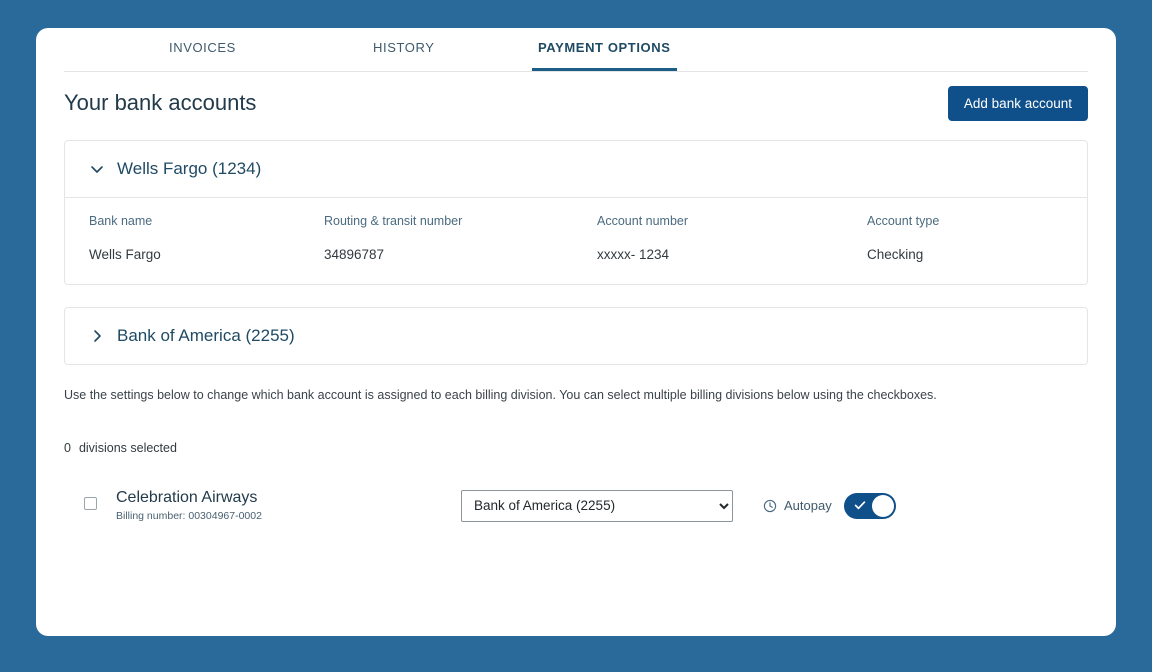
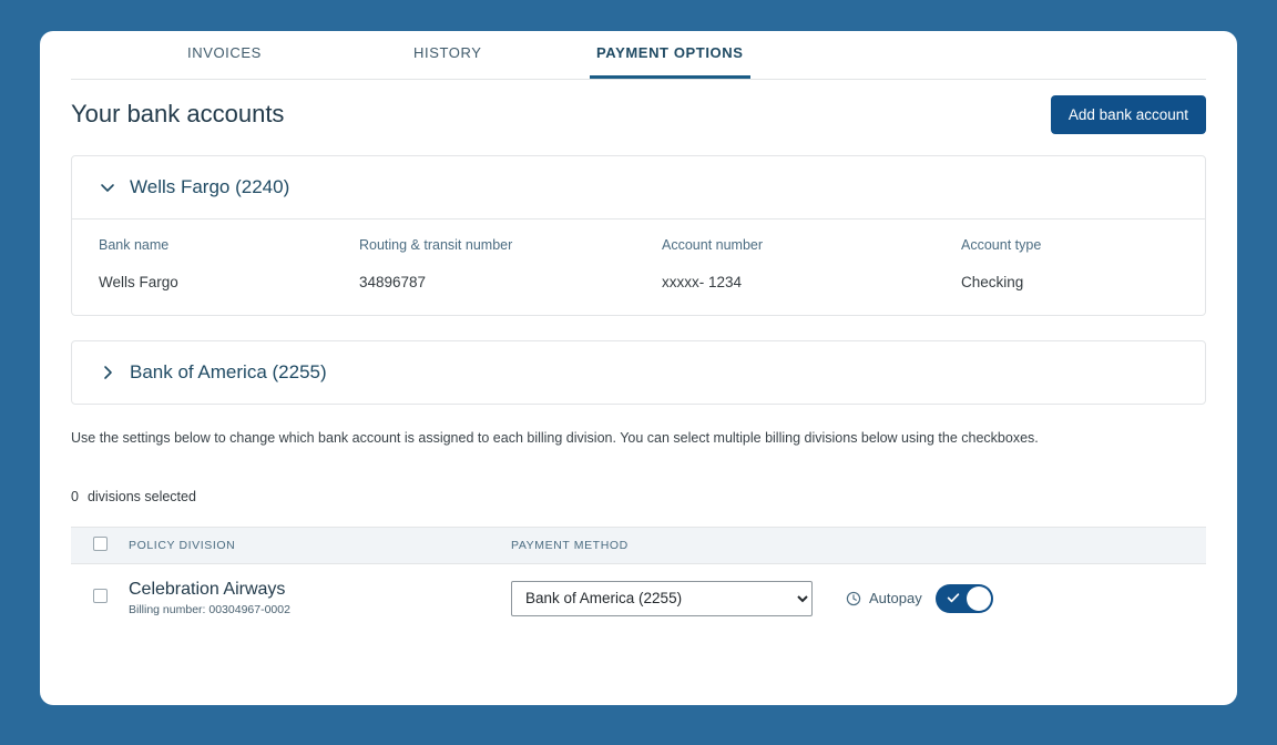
  INVOICES
  HISTORY
  PAYMENT OPTIONS
  Your bank accounts
  Add bank account
- Wells Fargo (1234)
+ Wells Fargo (2240)
  Bank name
  Routing & transit number
  Account number
  Account type
  Wells Fargo
  34896787
  xxxxx- 1234
  Checking
  Bank of America (2255)
  Use the settings below to change which bank account is assigned to each billing division. You can select multiple billing divisions below using the checkboxes.
  0 divisions selected
+ POLICY DIVISION
+ PAYMENT METHOD
  Celebration Airways
  Billing number: 00304967-0002
  Bank of America (2255)
  Autopay
